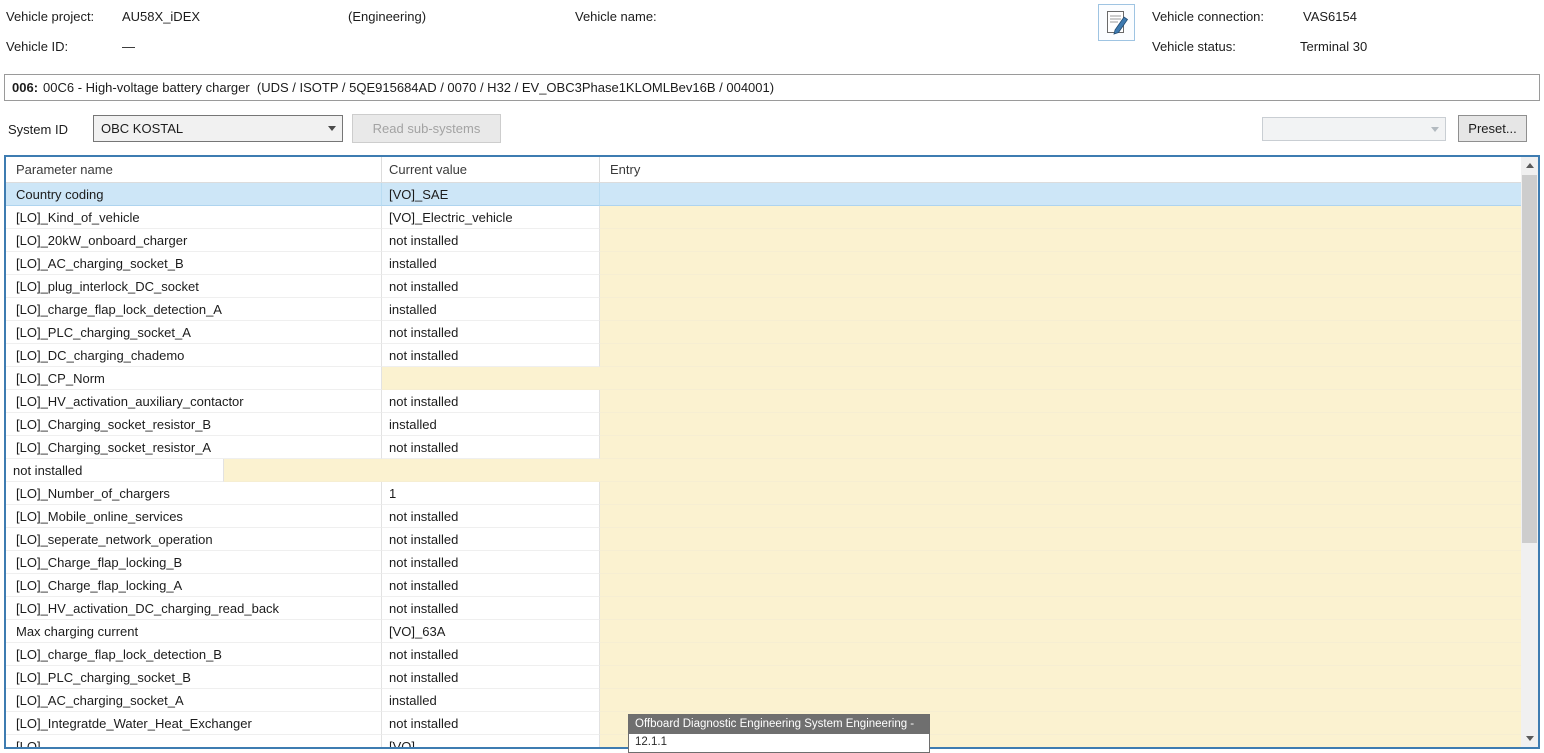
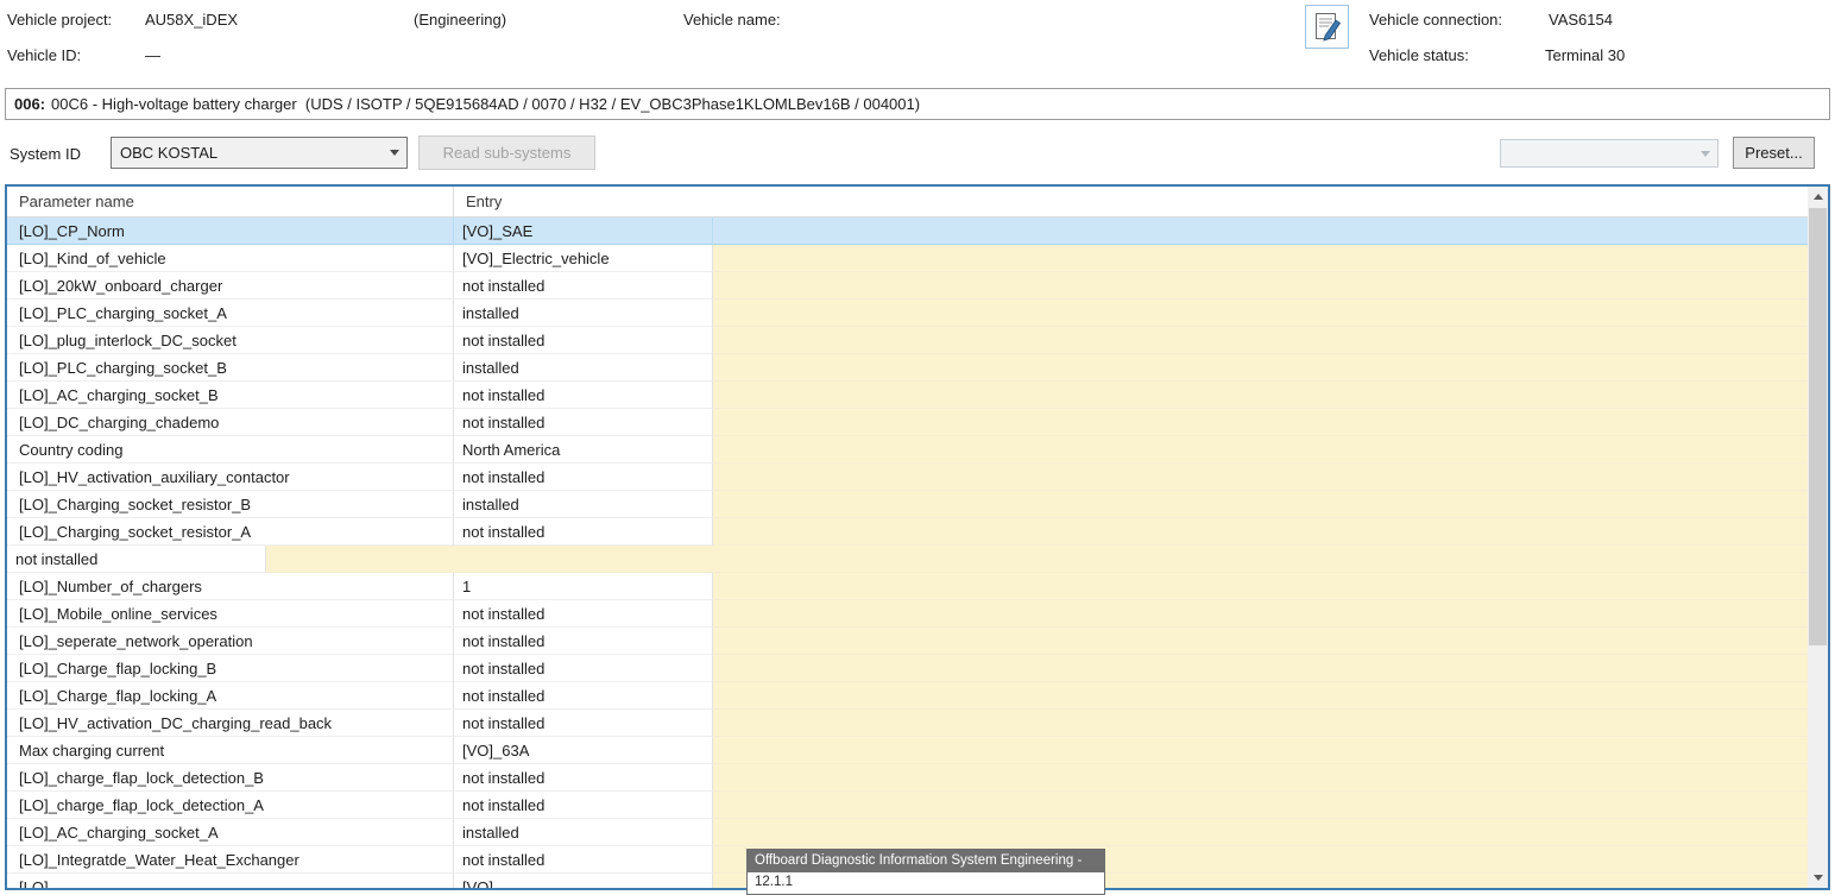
  Vehicle project:
  AU58X_iDEX
  (Engineering)
  Vehicle name:
  Vehicle ID:
  —
  Vehicle connection:
  VAS6154
  Vehicle status:
  Terminal 30
  006:
  00C6 - High-voltage battery charger (UDS / ISOTP / 5QE915684AD / 0070 / H32 / EV_OBC3Phase1KLOMLBev16B / 004001)
  System ID
  OBC KOSTAL
  Read sub-systems
  Preset...
  Parameter name
- Current value
  Entry
- Country coding
+ [LO]_CP_Norm
  [VO]_SAE
  [LO]_Kind_of_vehicle
  [VO]_Electric_vehicle
  [LO]_20kW_onboard_charger
  not installed
- [LO]_AC_charging_socket_B
+ [LO]_PLC_charging_socket_A
  installed
  [LO]_plug_interlock_DC_socket
  not installed
- [LO]_charge_flap_lock_detection_A
+ [LO]_PLC_charging_socket_B
  installed
- [LO]_PLC_charging_socket_A
+ [LO]_AC_charging_socket_B
  not installed
  [LO]_DC_charging_chademo
  not installed
- [LO]_CP_Norm
+ Country coding
+ North America
  [LO]_HV_activation_auxiliary_contactor
  not installed
  [LO]_Charging_socket_resistor_B
  installed
  [LO]_Charging_socket_resistor_A
  not installed
  not installed
  [LO]_Number_of_chargers
  1
  [LO]_Mobile_online_services
  not installed
  [LO]_seperate_network_operation
  not installed
  [LO]_Charge_flap_locking_B
  not installed
  [LO]_Charge_flap_locking_A
  not installed
  [LO]_HV_activation_DC_charging_read_back
  not installed
  Max charging current
  [VO]_63A
  [LO]_charge_flap_lock_detection_B
  not installed
- [LO]_PLC_charging_socket_B
+ [LO]_charge_flap_lock_detection_A
  not installed
  [LO]_AC_charging_socket_A
  installed
  [LO]_Integratde_Water_Heat_Exchanger
  not installed
  [LO]_
  [VO]_
- Offboard Diagnostic Engineering System Engineering -
+ Offboard Diagnostic Information System Engineering -
  12.1.1
